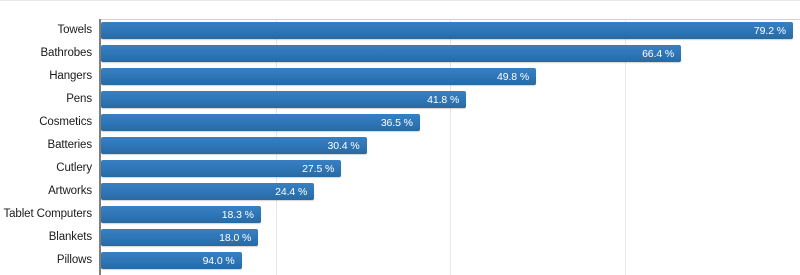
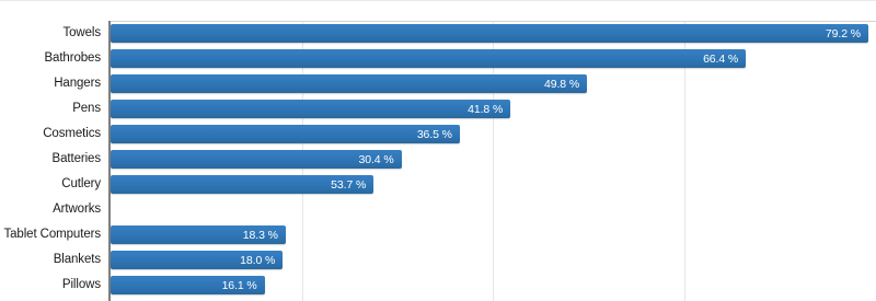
  Towels
  79.2 %
  Bathrobes
  66.4 %
  Hangers
  49.8 %
  Pens
  41.8 %
  Cosmetics
  36.5 %
  Batteries
  30.4 %
  Cutlery
- 27.5 %
+ 53.7 %
  Artworks
- 24.4 %
  Tablet Computers
  18.3 %
  Blankets
  18.0 %
  Pillows
- 94.0 %
+ 16.1 %
